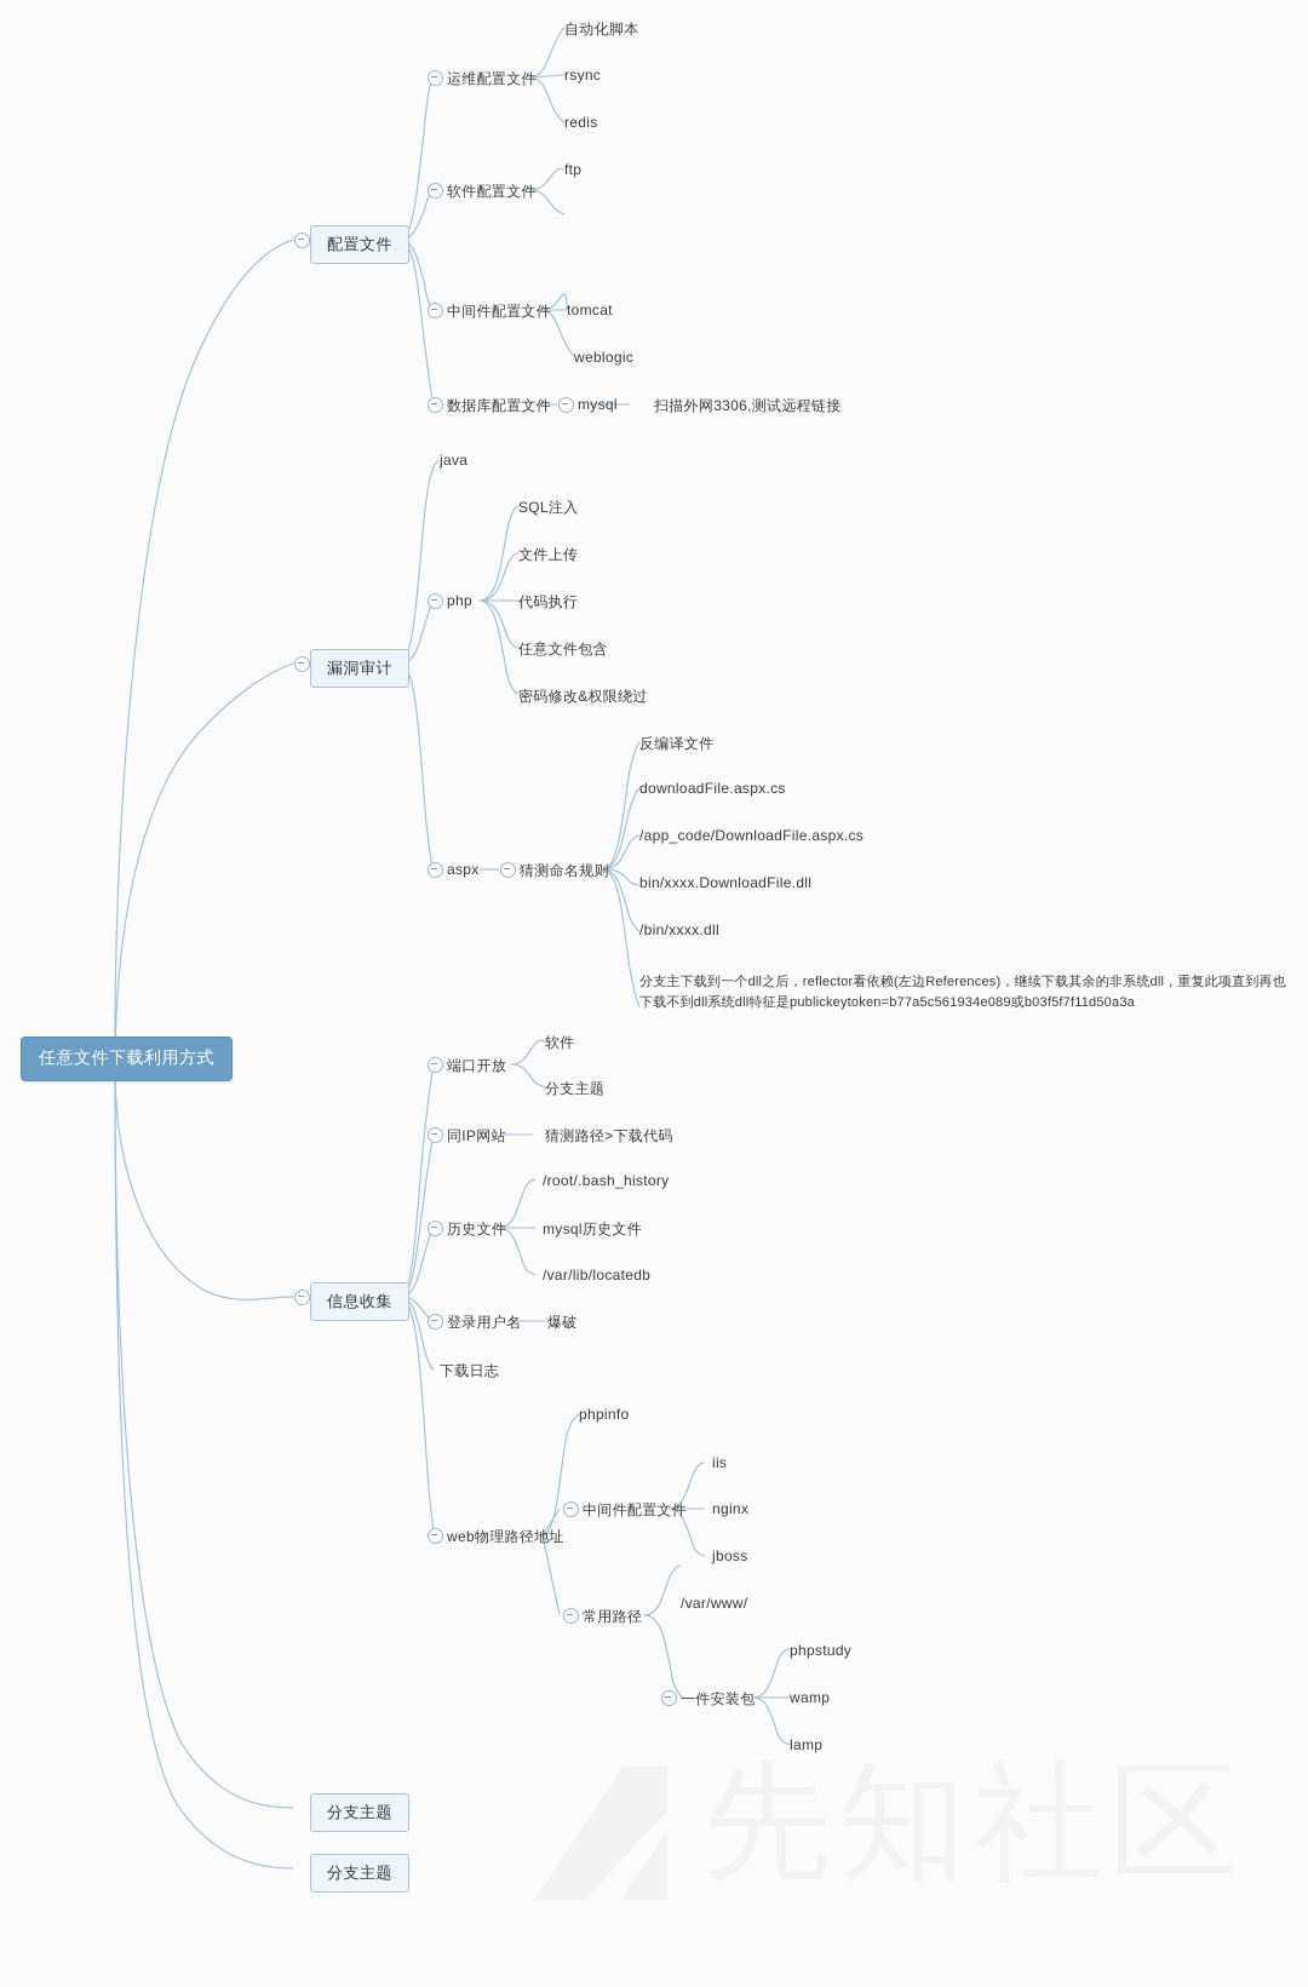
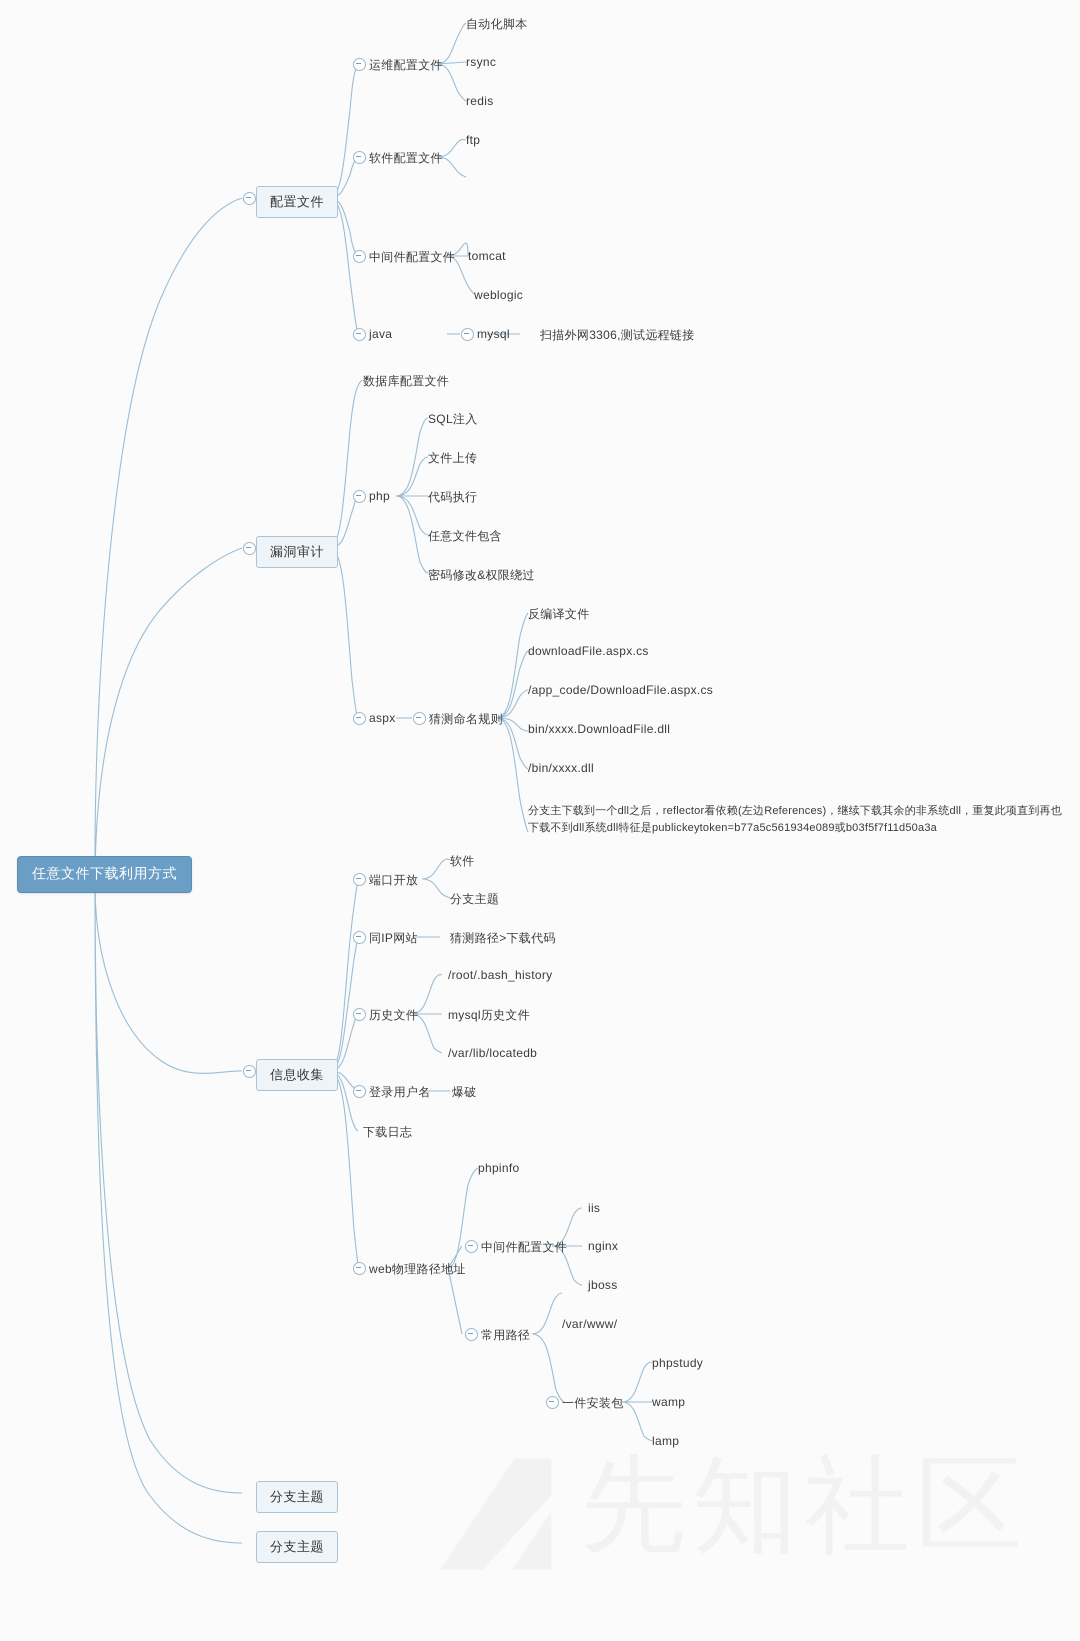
  任意文件下载利用方式
  配置文件
  运维配置文件
  自动化脚本
  rsync
  redis
  软件配置文件
  ftp
  中间件配置文件
  tomcat
  weblogic
- 数据库配置文件
+ java
  mysql
  扫描外网3306,测试远程链接
  漏洞审计
- java
+ 数据库配置文件
  php
  SQL注入
  文件上传
  代码执行
  任意文件包含
  密码修改&权限绕过
  aspx
  猜测命名规则
  反编译文件
  downloadFile.aspx.cs
  /app_code/DownloadFile.aspx.cs
  bin/xxxx.DownloadFile.dll
  /bin/xxxx.dll
  分支主下载到一个dll之后，reflector看依赖(左边References)，继续下载其余的非系统dll，重复此项直到再也下载不到dll系统dll特征是publickeytoken=b77a5c561934e089或b03f5f7f11d50a3a
  信息收集
  端口开放
  软件
  分支主题
  同IP网站
  猜测路径>下载代码
  历史文件
  /root/.bash_history
  mysql历史文件
  /var/lib/locatedb
  登录用户名
  爆破
  下载日志
  web物理路径地址
  phpinfo
  中间件配置文件
  iis
  nginx
  jboss
  常用路径
  /var/www/
  一件安装包
  phpstudy
  wamp
  lamp
  分支主题
  分支主题
  先知社区
